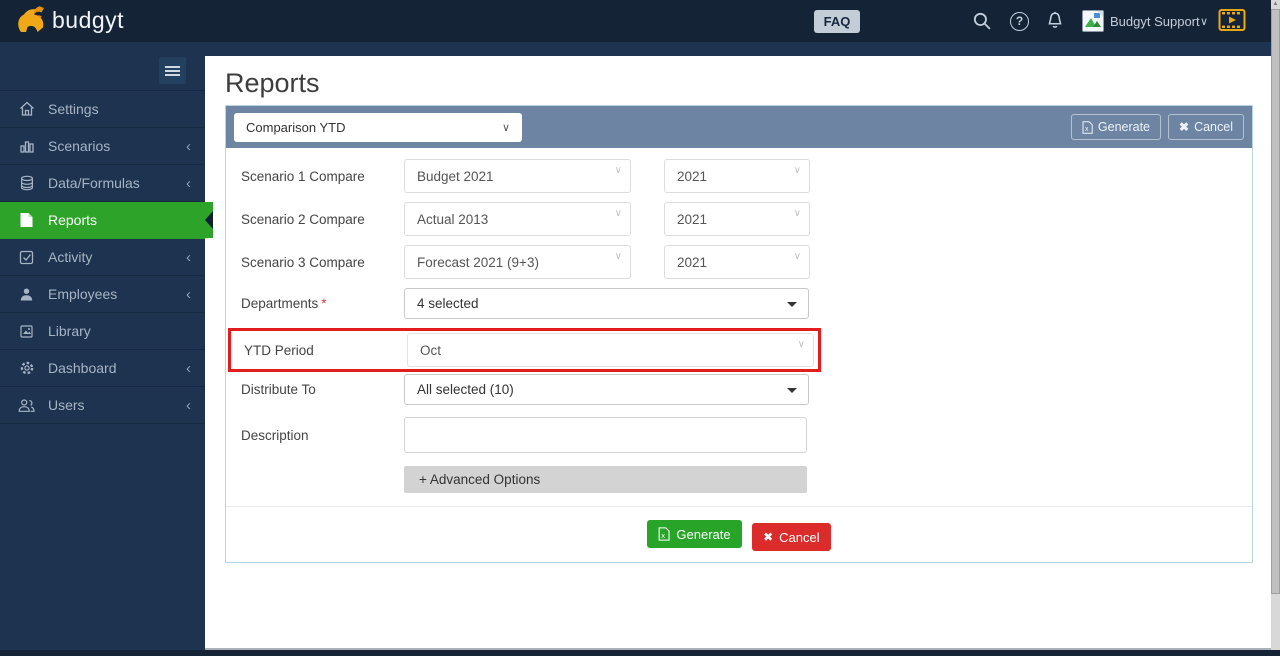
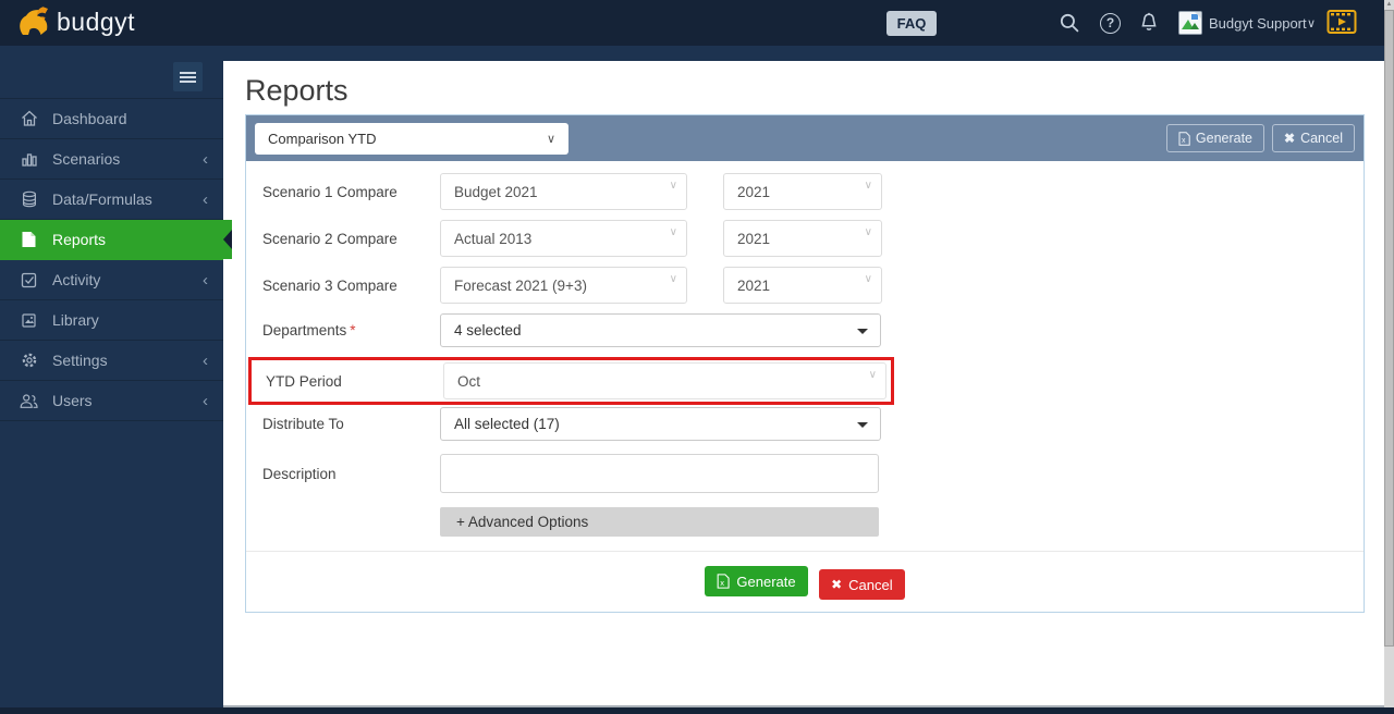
  budgyt
  FAQ
  ?
  Budgyt Support
  ∨
- Settings
+ Dashboard
  Scenarios
  Data/Formulas
  Reports
  Activity
- Employees
  Library
- Dashboard
+ Settings
  Users
  Reports
  Comparison YTD
  ∨
  Generate
  ✖
  Cancel
  Scenario 1 Compare
  Budget 2021
  ∨
  2021
  ∨
  Scenario 2 Compare
  Actual 2013
  ∨
  2021
  ∨
  Scenario 3 Compare
  Forecast 2021 (9+3)
  ∨
  2021
  ∨
  Departments *
  4 selected
  YTD Period
  Oct
  ∨
  Distribute To
- All selected (10)
+ All selected (17)
  Description
  + Advanced Options
  x
  Generate
  ✖
  Cancel
